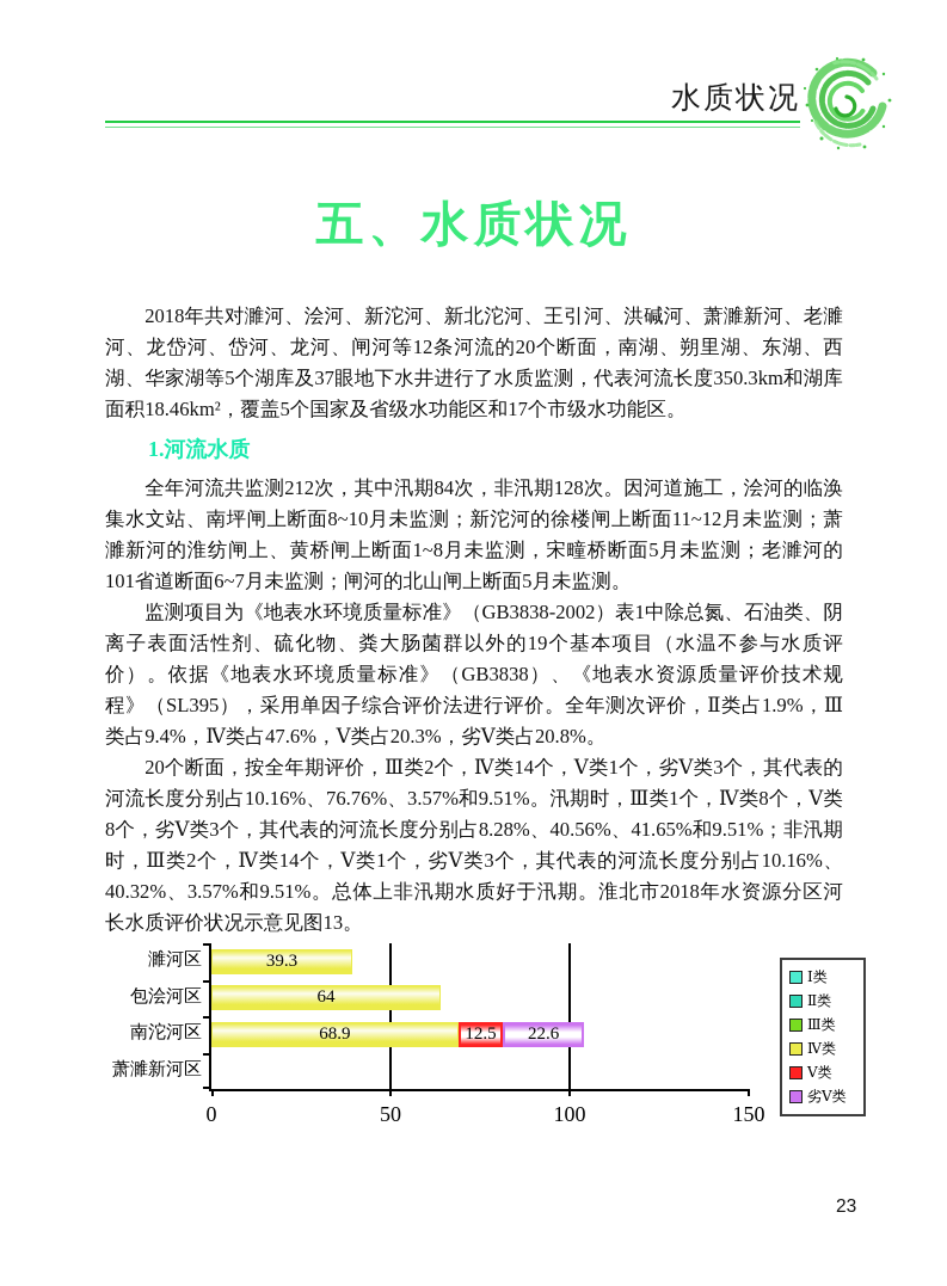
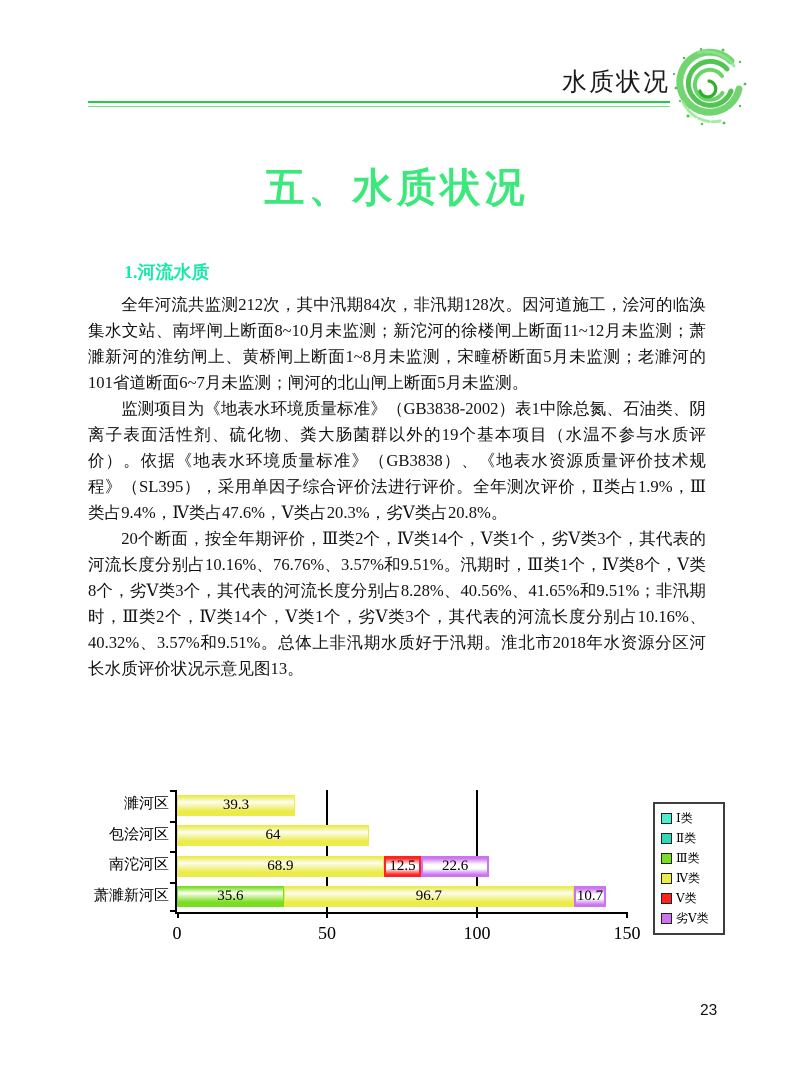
  水质状况
  五、水质状况
- 2018年共对濉河、浍河、新沱河、新北沱河、王引河、洪碱河、萧濉新河、老濉河、龙岱河、岱河、龙河、闸河等12条河流的20个断面，南湖、朔里湖、东湖、西湖、华家湖等5个湖库及37眼地下水井进行了水质监测，代表河流长度350.3km和湖库面积18.46km²，覆盖5个国家及省级水功能区和17个市级水功能区。
  1.河流水质
  全年河流共监测212次，其中汛期84次，非汛期128次。因河道施工，浍河的临涣集水文站、南坪闸上断面8~10月未监测；新沱河的徐楼闸上断面11~12月未监测；萧濉新河的淮纺闸上、黄桥闸上断面1~8月未监测，宋疃桥断面5月未监测；老濉河的101省道断面6~7月未监测；闸河的北山闸上断面5月未监测。
  监测项目为《地表水环境质量标准》（GB3838-2002）表1中除总氮、石油类、阴离子表面活性剂、硫化物、粪大肠菌群以外的19个基本项目（水温不参与水质评价）。依据《地表水环境质量标准》（GB3838）、《地表水资源质量评价技术规程》（SL395），采用单因子综合评价法进行评价。全年测次评价，Ⅱ类占1.9%，Ⅲ类占9.4%，Ⅳ类占47.6%，Ⅴ类占20.3%，劣Ⅴ类占20.8%。
  20个断面，按全年期评价，Ⅲ类2个，Ⅳ类14个，Ⅴ类1个，劣Ⅴ类3个，其代表的河流长度分别占10.16%、76.76%、3.57%和9.51%。汛期时，Ⅲ类1个，Ⅳ类8个，Ⅴ类8个，劣Ⅴ类3个，其代表的河流长度分别占8.28%、40.56%、41.65%和9.51%；非汛期时，Ⅲ类2个，Ⅳ类14个，Ⅴ类1个，劣Ⅴ类3个，其代表的河流长度分别占10.16%、40.32%、3.57%和9.51%。总体上非汛期水质好于汛期。淮北市2018年水资源分区河长水质评价状况示意见图13。
  0
  50
  100
  150
  39.3
  64
  68.9
  12.5
  22.6
+ 35.6
+ 96.7
+ 10.7
  Ⅰ类
  Ⅱ类
  Ⅲ类
  Ⅳ类
  Ⅴ类
  劣Ⅴ类
  濉河区
  包浍河区
  南沱河区
  萧濉新河区
  23
